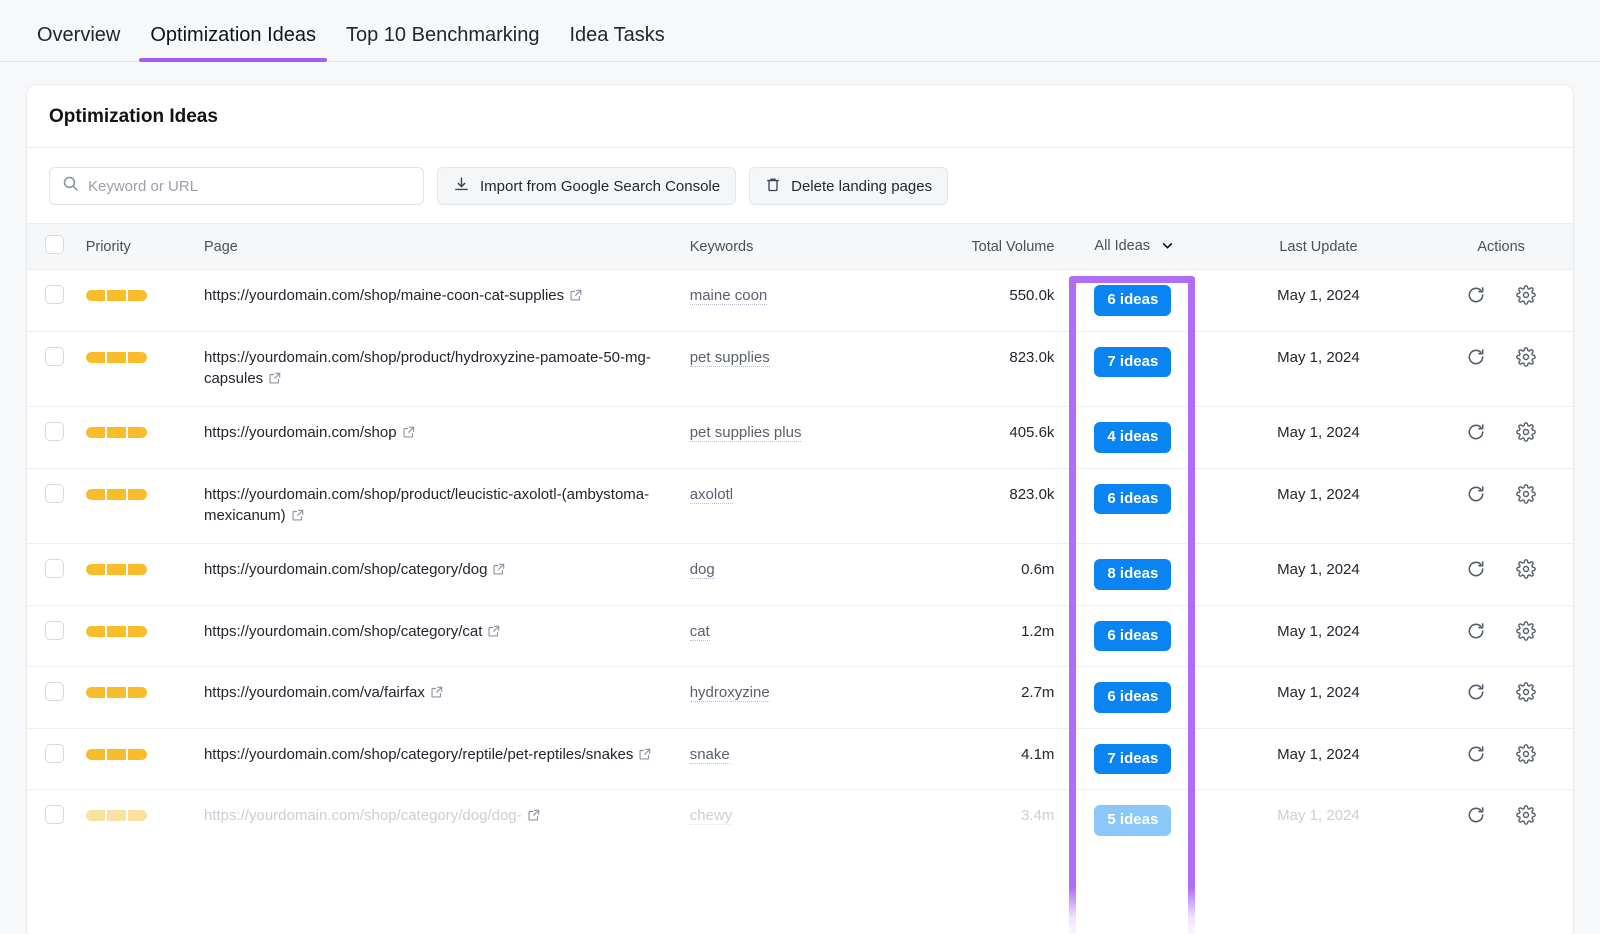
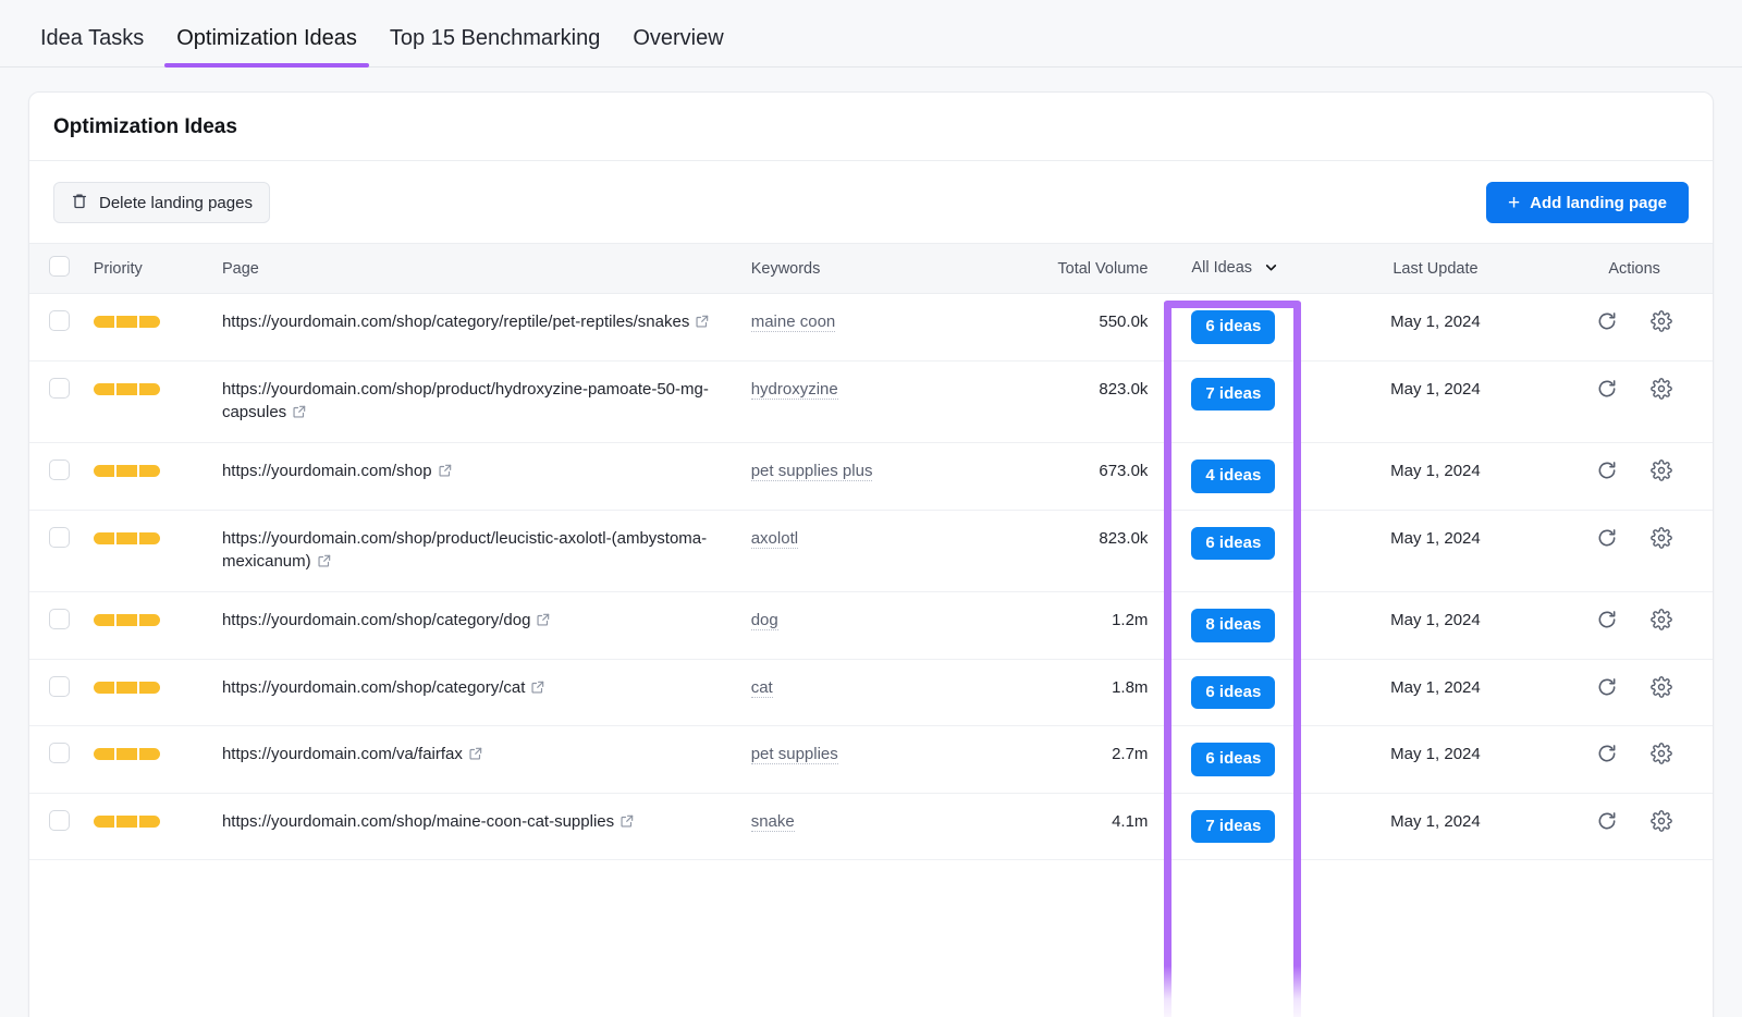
- Overview
+ Idea Tasks
  Optimization Ideas
- Top 10 Benchmarking
+ Top 15 Benchmarking
- Idea Tasks
+ Overview
  Optimization Ideas
- Keyword or URL
- Import from Google Search Console
  Delete landing pages
+ +
+ Add landing page
  	Priority	Page	Keywords	Total Volume	All Ideas	Last Update	Actions
- 		https://yourdomain.com/shop/maine-coon-cat-supplies	maine coon	550.0k	6 ideas	May 1, 2024
+ 		https://yourdomain.com/shop/category/reptile/pet-reptiles/snakes	maine coon	550.0k	6 ideas	May 1, 2024
- 		https://yourdomain.com/shop/product/hydroxyzine-pamoate-50-mg-capsules	pet supplies	823.0k	7 ideas	May 1, 2024
+ 		https://yourdomain.com/shop/product/hydroxyzine-pamoate-50-mg-capsules	hydroxyzine	823.0k	7 ideas	May 1, 2024
- 		https://yourdomain.com/shop	pet supplies plus	405.6k	4 ideas	May 1, 2024
+ 		https://yourdomain.com/shop	pet supplies plus	673.0k	4 ideas	May 1, 2024
  		https://yourdomain.com/shop/product/leucistic-axolotl-(ambystoma-mexicanum)	axolotl	823.0k	6 ideas	May 1, 2024
- 		https://yourdomain.com/shop/category/dog	dog	0.6m	8 ideas	May 1, 2024
+ 		https://yourdomain.com/shop/category/dog	dog	1.2m	8 ideas	May 1, 2024
- 		https://yourdomain.com/shop/category/cat	cat	1.2m	6 ideas	May 1, 2024
+ 		https://yourdomain.com/shop/category/cat	cat	1.8m	6 ideas	May 1, 2024
- 		https://yourdomain.com/va/fairfax	hydroxyzine	2.7m	6 ideas	May 1, 2024
+ 		https://yourdomain.com/va/fairfax	pet supplies	2.7m	6 ideas	May 1, 2024
- 		https://yourdomain.com/shop/category/reptile/pet-reptiles/snakes	snake	4.1m	7 ideas	May 1, 2024
+ 		https://yourdomain.com/shop/maine-coon-cat-supplies	snake	4.1m	7 ideas	May 1, 2024
- 		https://yourdomain.com/shop/category/dog/dog-	chewy	3.4m	5 ideas	May 1, 2024
